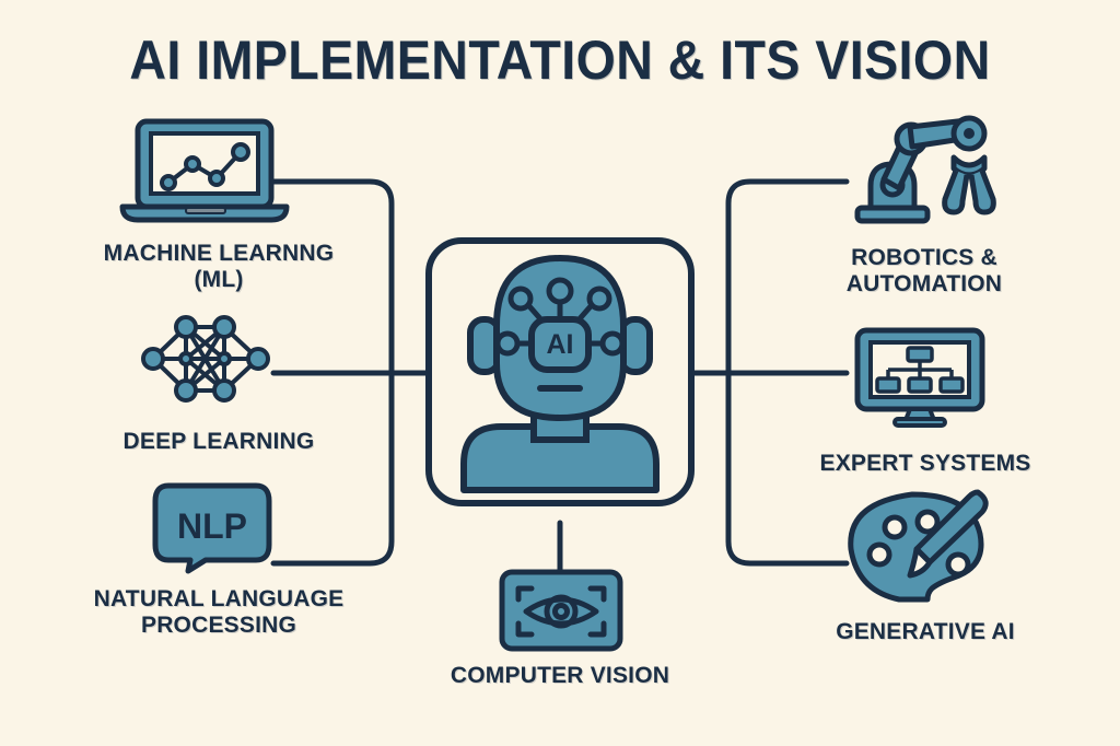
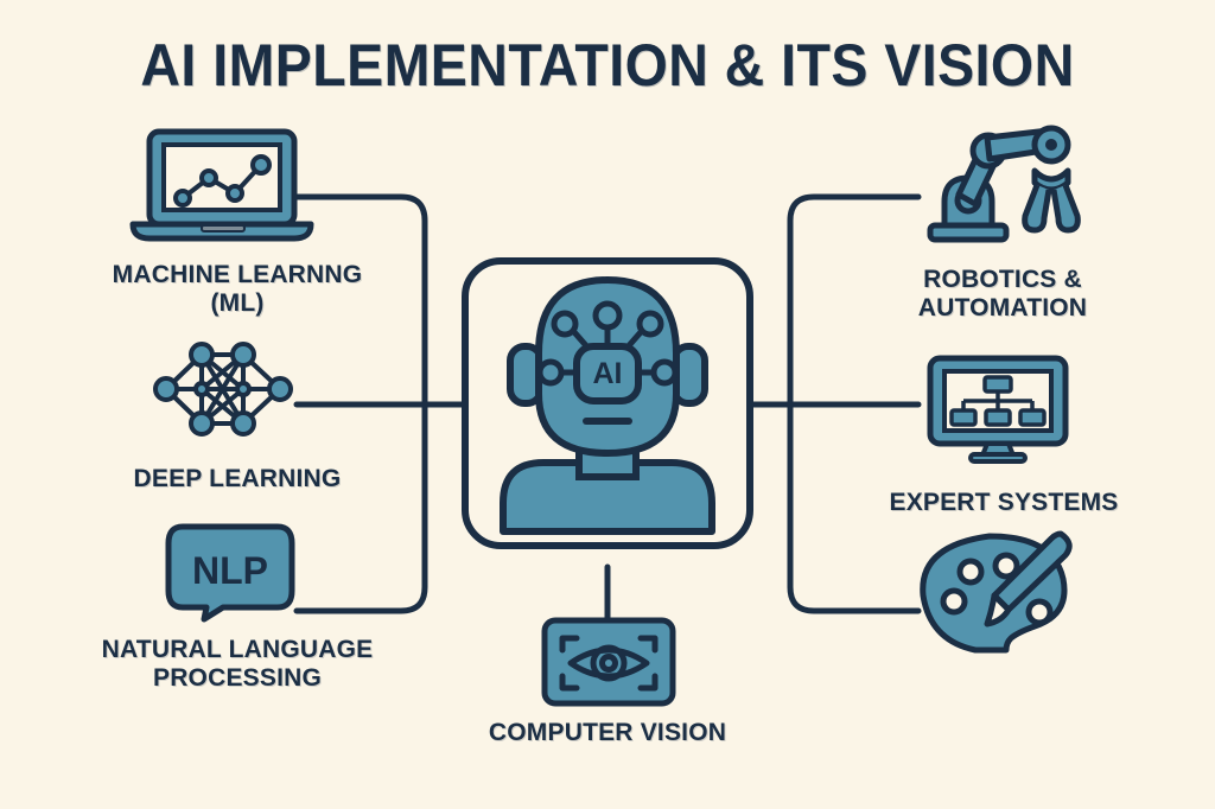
  AI IMPLEMENTATION & ITS VISION
  AI
  MACHINE LEARNNG
  (ML)
  DEEP LEARNING
  NLP
  NATURAL LANGUAGE
  PROCESSING
  ROBOTICS &
  AUTOMATION
  EXPERT SYSTEMS
- GENERATIVE AI
  COMPUTER VISION
